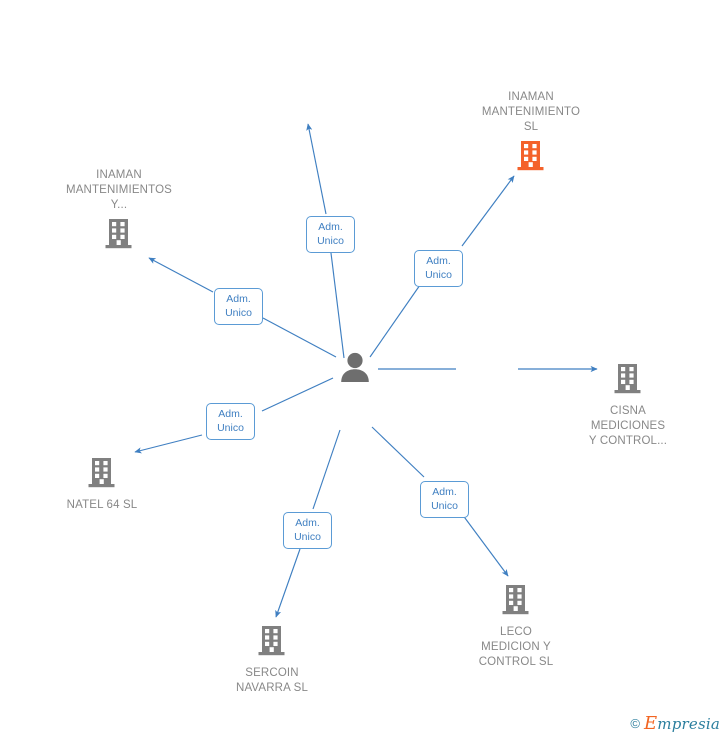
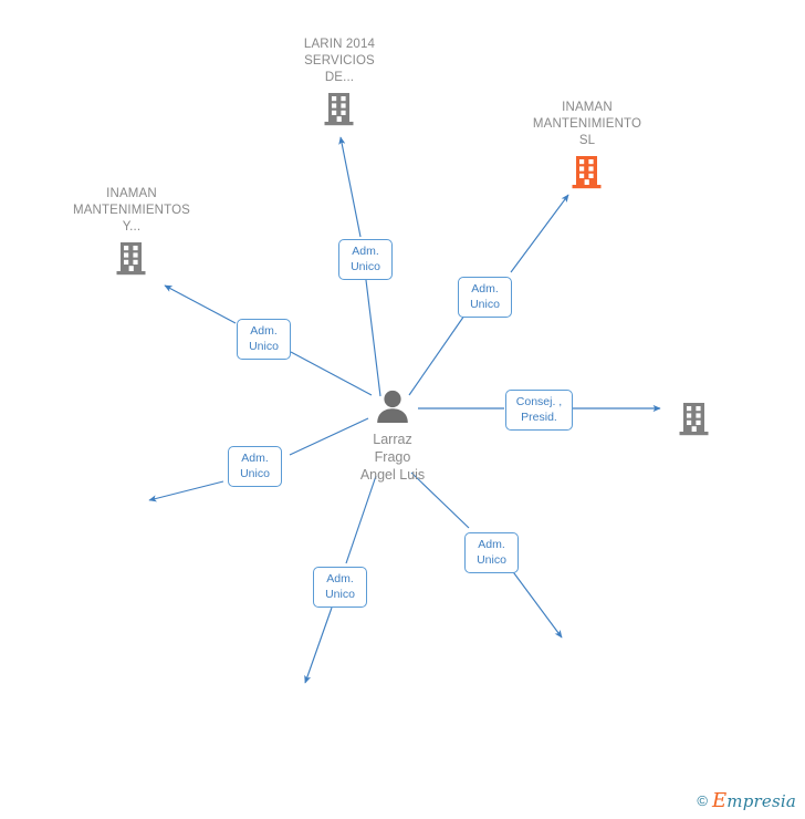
+ Larraz
+ Frago
+ Angel Luis
+ LARIN 2014
+ SERVICIOS
+ DE...
  INAMAN
  MANTENIMIENTO
  SL
  INAMAN
  MANTENIMIENTOS
  Y...
- CISNA
- MEDICIONES
- Y CONTROL...
- NATEL 64 SL
- SERCOIN
- NAVARRA SL
- LECO
- MEDICION Y
- CONTROL SL
  Adm.
  Unico
  Adm.
  Unico
  Adm.
  Unico
+ Consej. ,
+ Presid.
  Adm.
  Unico
  Adm.
  Unico
  Adm.
  Unico
  ©
  Empresia
